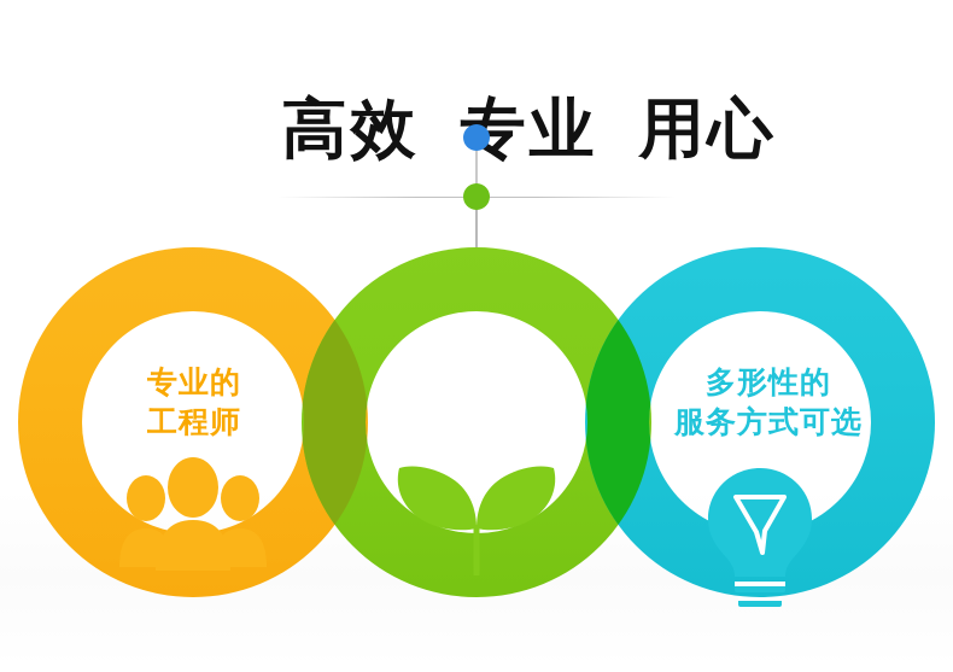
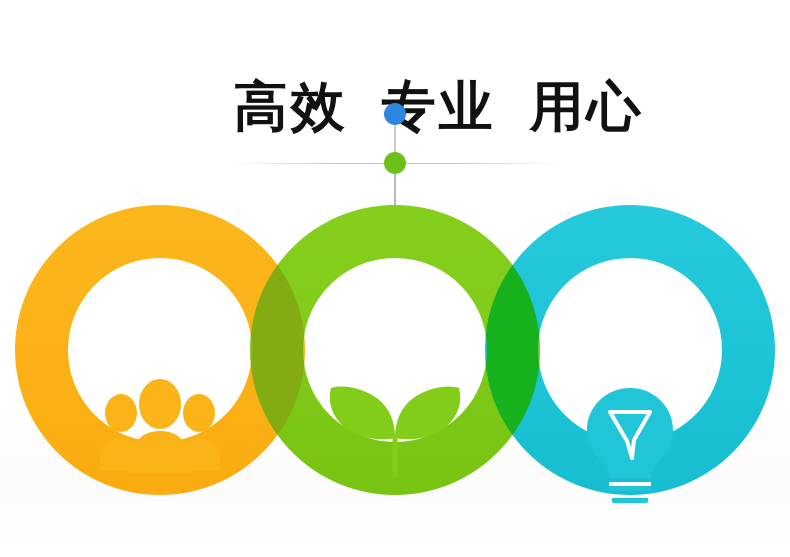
- 专业的
- 工程师
- 多形性的
- 服务方式可选
